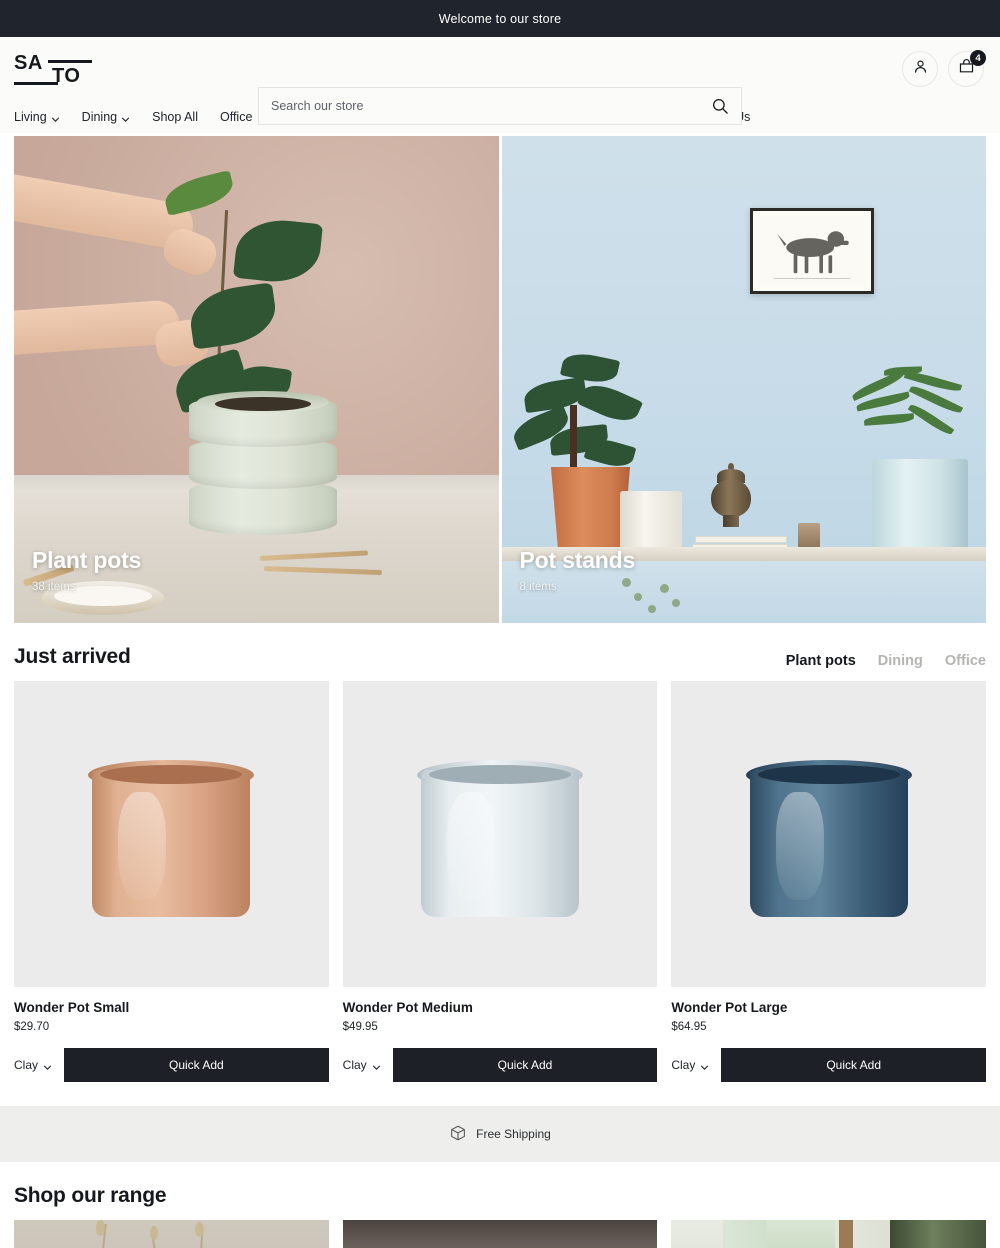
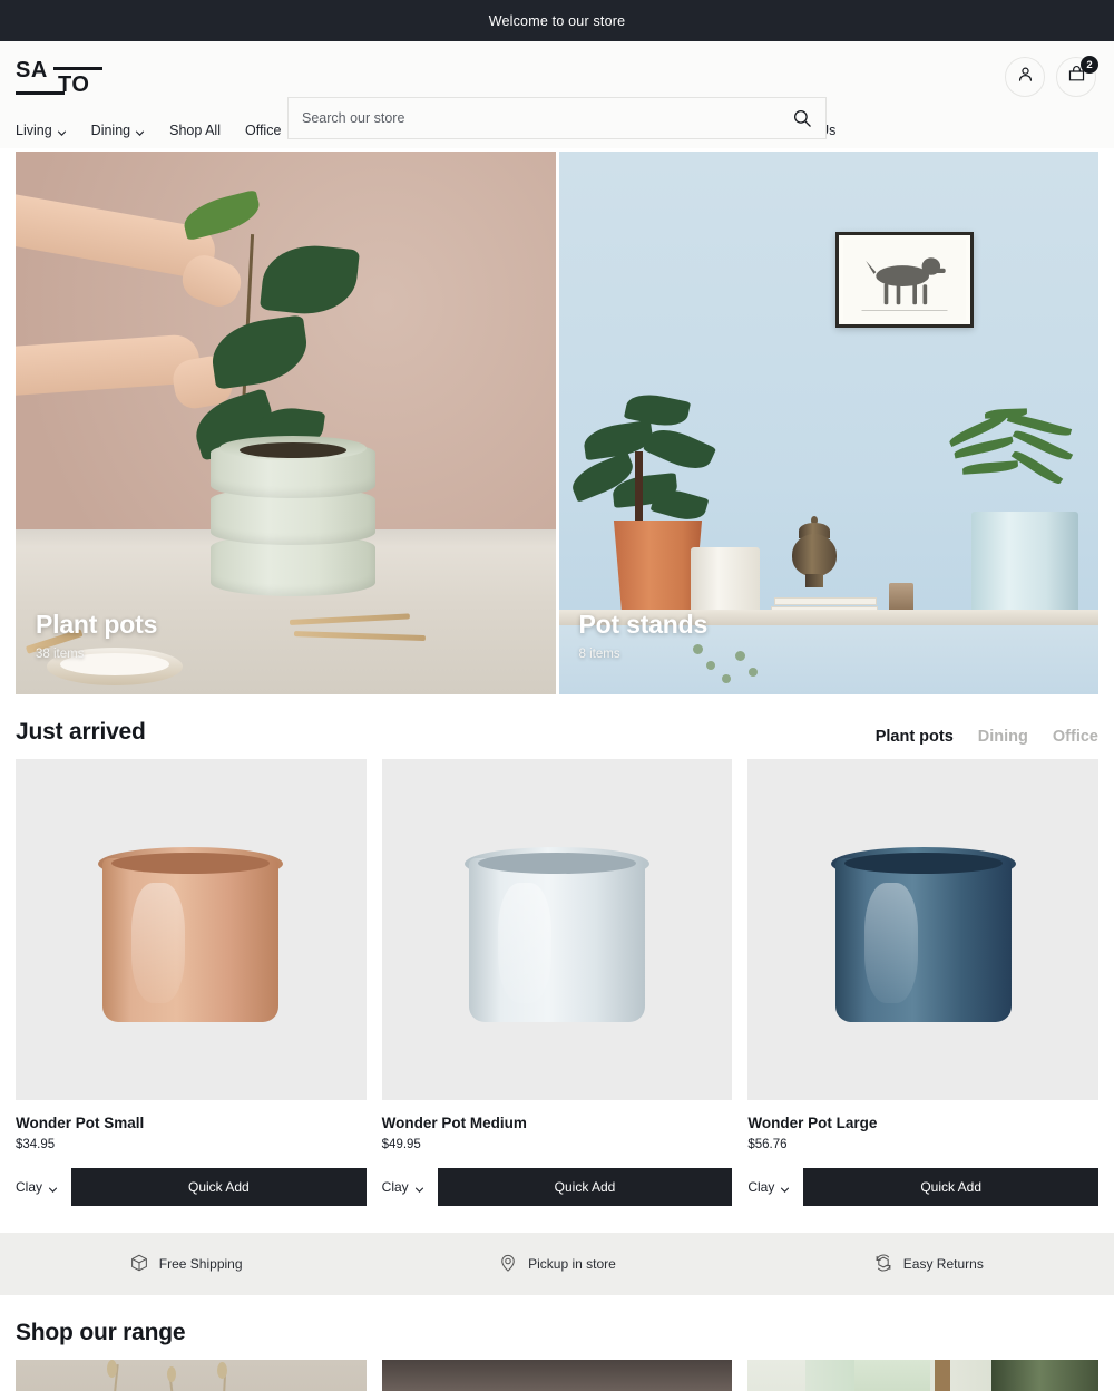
  Welcome to our store
  SA
  TO
  Search our store
- 4
+ 2
  Living
  Dining
  Shop All
  Office
  Plant pots
  38 items
  Pot stands
  8 items
  Just arrived
  Plant pots
  Dining
  Office
  Wonder Pot Small
- $29.70
+ $34.95
  Clay
  Quick Add
  Wonder Pot Medium
  $49.95
  Clay
  Quick Add
  Wonder Pot Large
- $64.95
+ $56.76
  Clay
  Quick Add
  Free Shipping
+ Pickup in store
+ Easy Returns
  Shop our range
